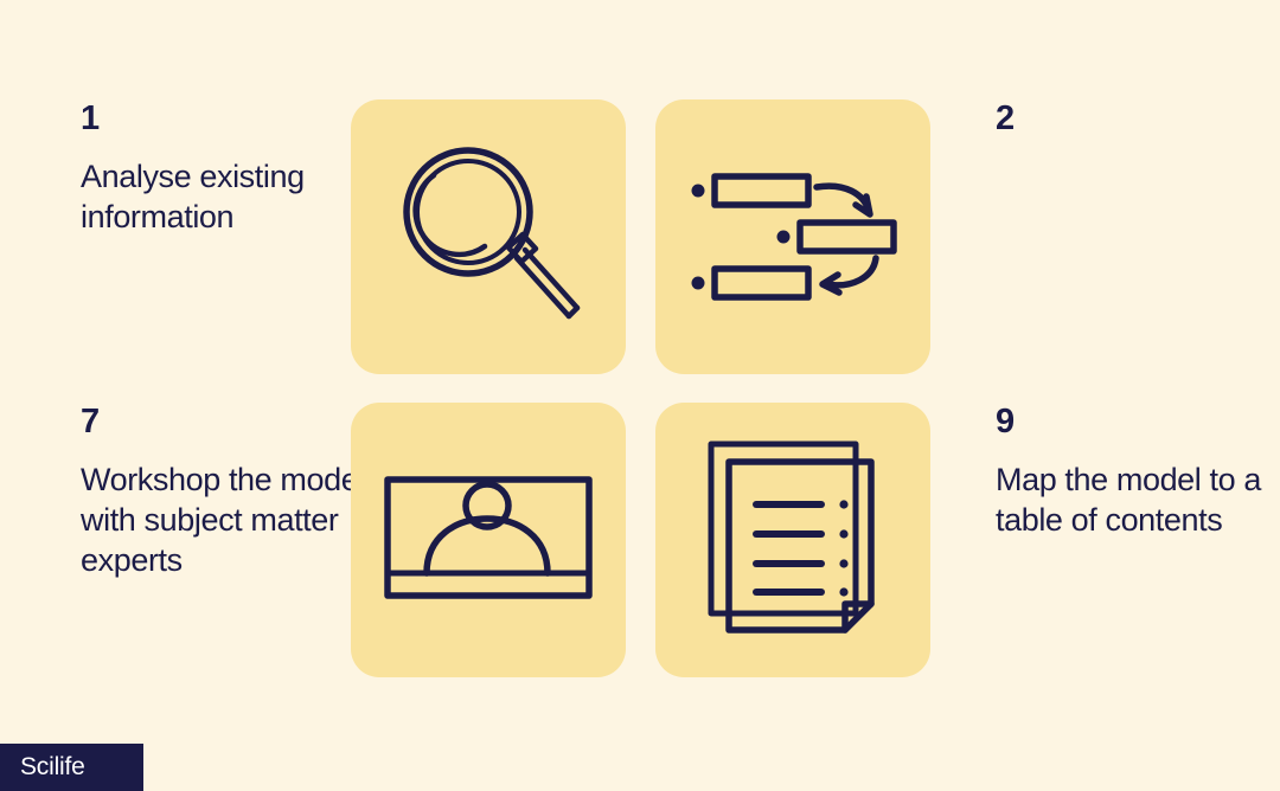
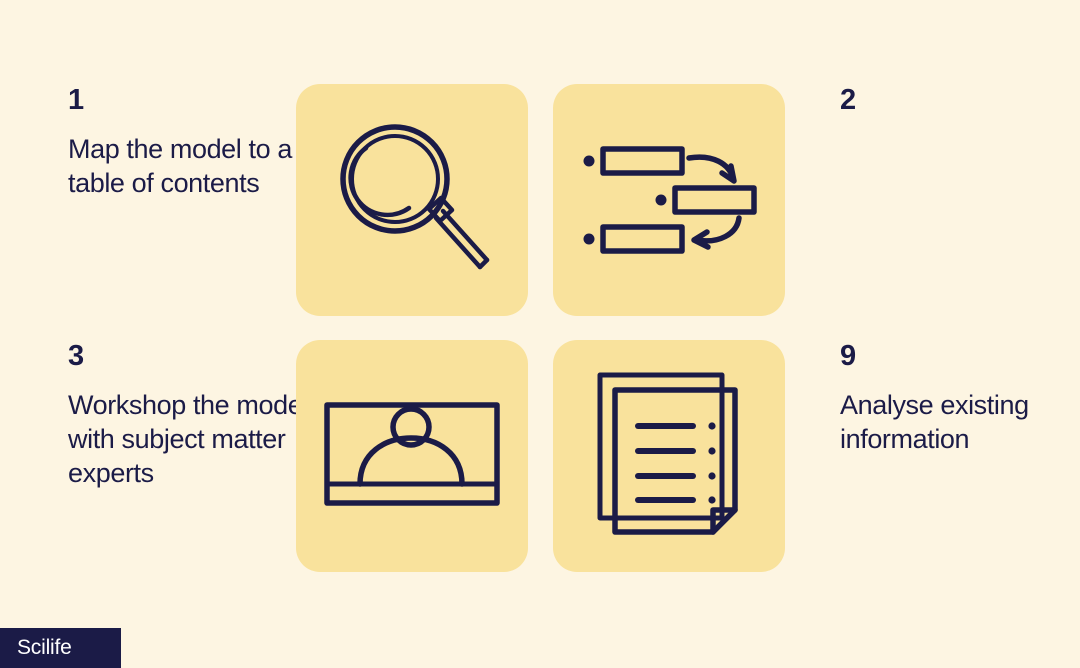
  1
- Analyse existing information
+ Map the model to a table of contents
  2
- 7
+ 3
  Workshop the mod with subject matter experts
  9
- Map the model to a table of contents
+ Analyse existing information
  Scilife
